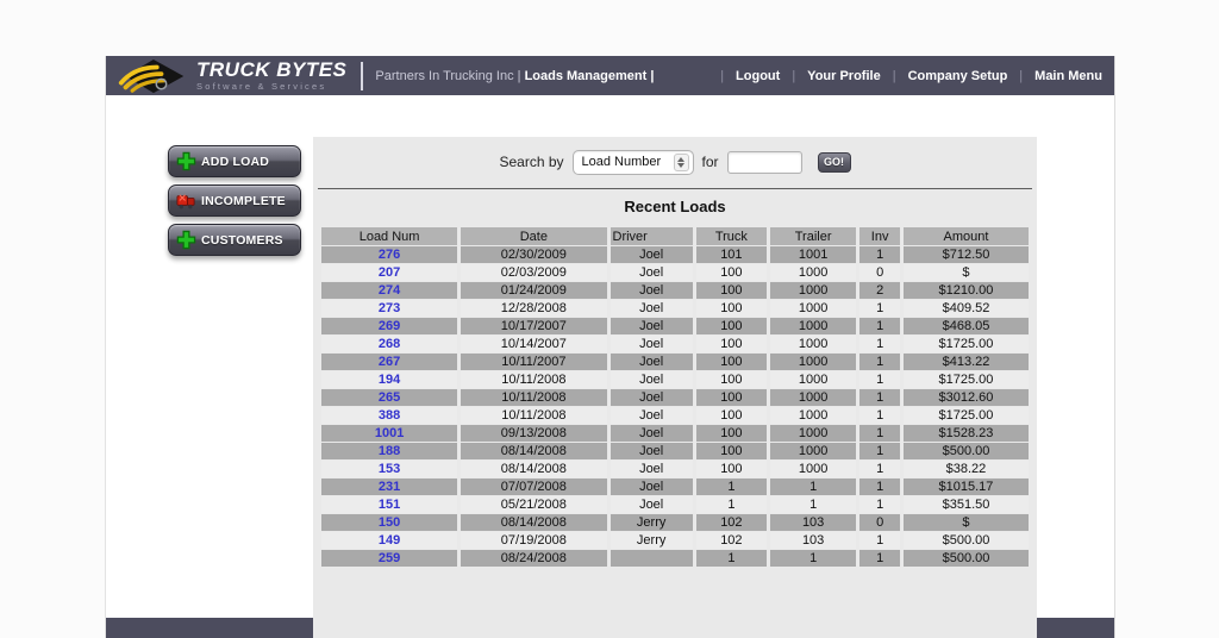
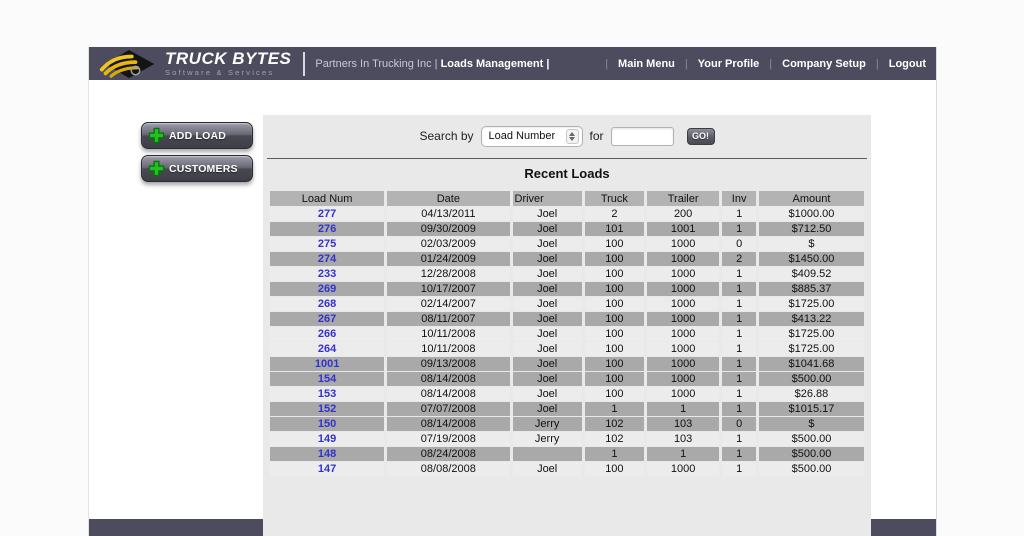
  TRUCK BYTES
  Software & Services
  Partners In Trucking Inc | Loads Management |
  |
- Logout
+ Main Menu
  |
  Your Profile
  |
  Company Setup
  |
- Main Menu
+ Logout
  ADD LOAD
- INCOMPLETE
  CUSTOMERS
  Search by
  Load Number
  for
  GO!
  Recent Loads
  Load Num	Date	Driver	Truck	Trailer	Inv	Amount
+ 277	04/13/2011	Joel	2	200	1	$1000.00
- 276	02/30/2009	Joel	101	1001	1	$712.50
+ 276	09/30/2009	Joel	101	1001	1	$712.50
- 207	02/03/2009	Joel	100	1000	0	$
+ 275	02/03/2009	Joel	100	1000	0	$
- 274	01/24/2009	Joel	100	1000	2	$1210.00
+ 274	01/24/2009	Joel	100	1000	2	$1450.00
- 273	12/28/2008	Joel	100	1000	1	$409.52
+ 233	12/28/2008	Joel	100	1000	1	$409.52
- 269	10/17/2007	Joel	100	1000	1	$468.05
+ 269	10/17/2007	Joel	100	1000	1	$885.37
- 268	10/14/2007	Joel	100	1000	1	$1725.00
+ 268	02/14/2007	Joel	100	1000	1	$1725.00
- 267	10/11/2007	Joel	100	1000	1	$413.22
+ 267	08/11/2007	Joel	100	1000	1	$413.22
- 194	10/11/2008	Joel	100	1000	1	$1725.00
+ 266	10/11/2008	Joel	100	1000	1	$1725.00
- 265	10/11/2008	Joel	100	1000	1	$3012.60
- 388	10/11/2008	Joel	100	1000	1	$1725.00
+ 264	10/11/2008	Joel	100	1000	1	$1725.00
- 1001	09/13/2008	Joel	100	1000	1	$1528.23
+ 1001	09/13/2008	Joel	100	1000	1	$1041.68
- 188	08/14/2008	Joel	100	1000	1	$500.00
+ 154	08/14/2008	Joel	100	1000	1	$500.00
- 153	08/14/2008	Joel	100	1000	1	$38.22
+ 153	08/14/2008	Joel	100	1000	1	$26.88
- 231	07/07/2008	Joel	1	1	1	$1015.17
+ 152	07/07/2008	Joel	1	1	1	$1015.17
- 151	05/21/2008	Joel	1	1	1	$351.50
  150	08/14/2008	Jerry	102	103	0	$
  149	07/19/2008	Jerry	102	103	1	$500.00
- 259	08/24/2008		1	1	1	$500.00
+ 148	08/24/2008		1	1	1	$500.00
+ 147	08/08/2008	Joel	100	1000	1	$500.00
